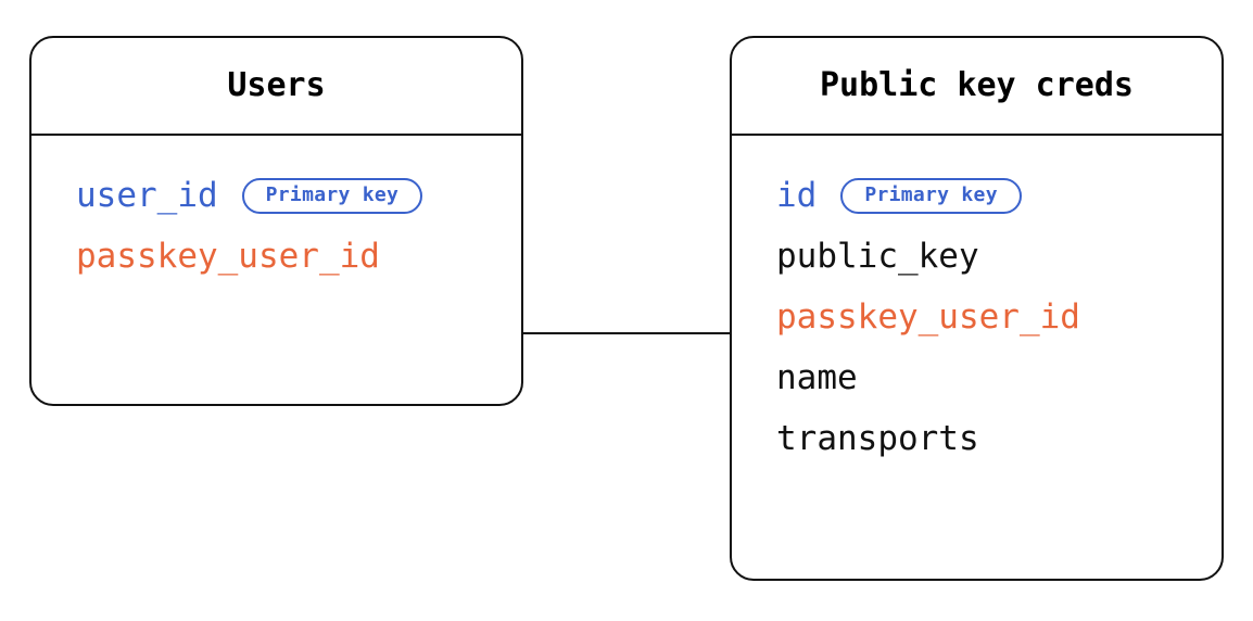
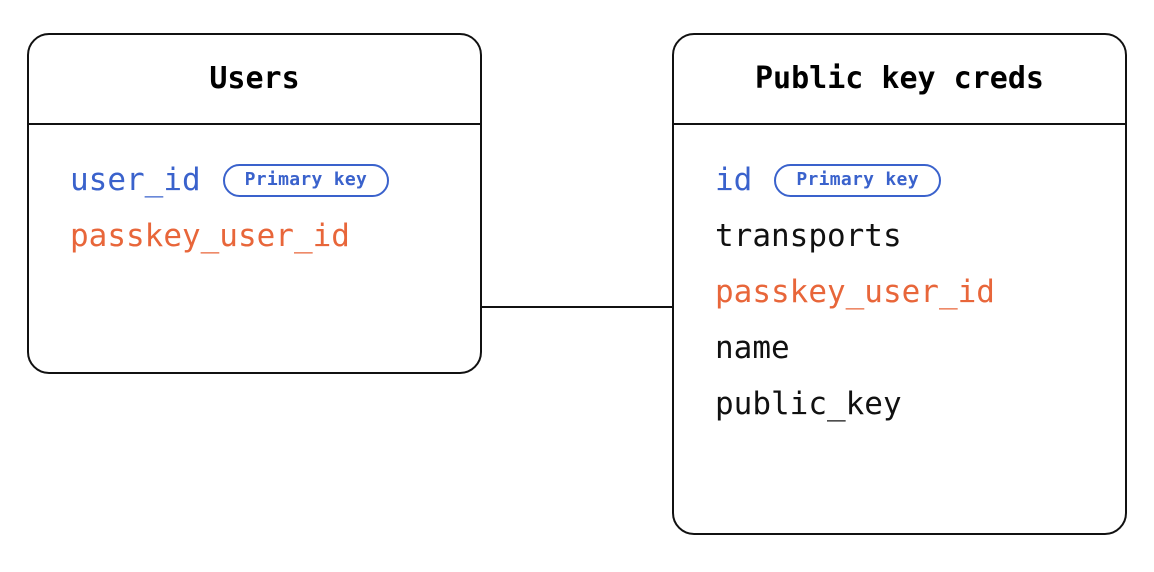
  Users
  user_id
  Primary key
  passkey_user_id
  Public key creds
  id
  Primary key
- public_key
+ transports
  passkey_user_id
  name
- transports
+ public_key
